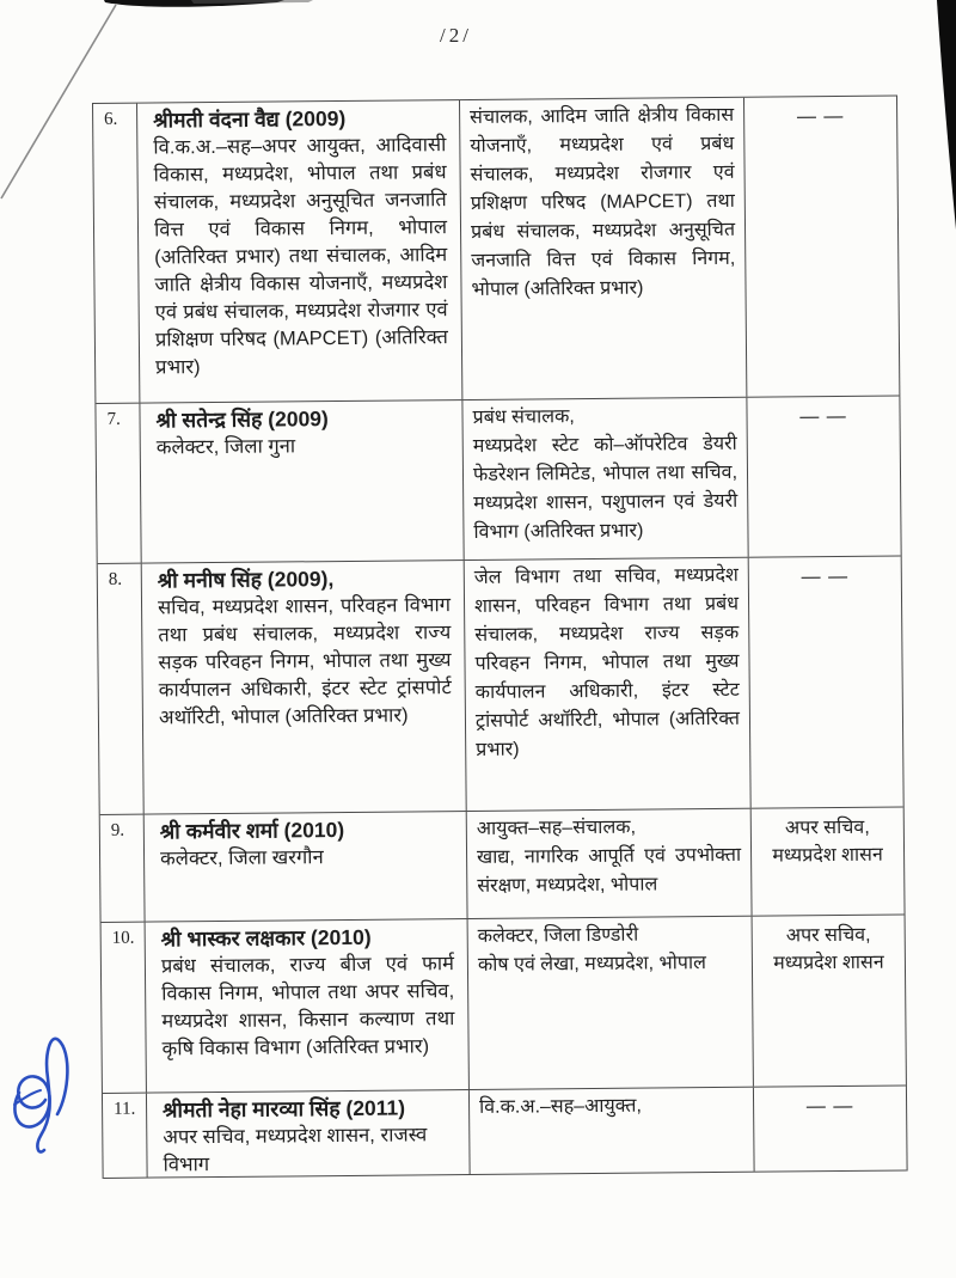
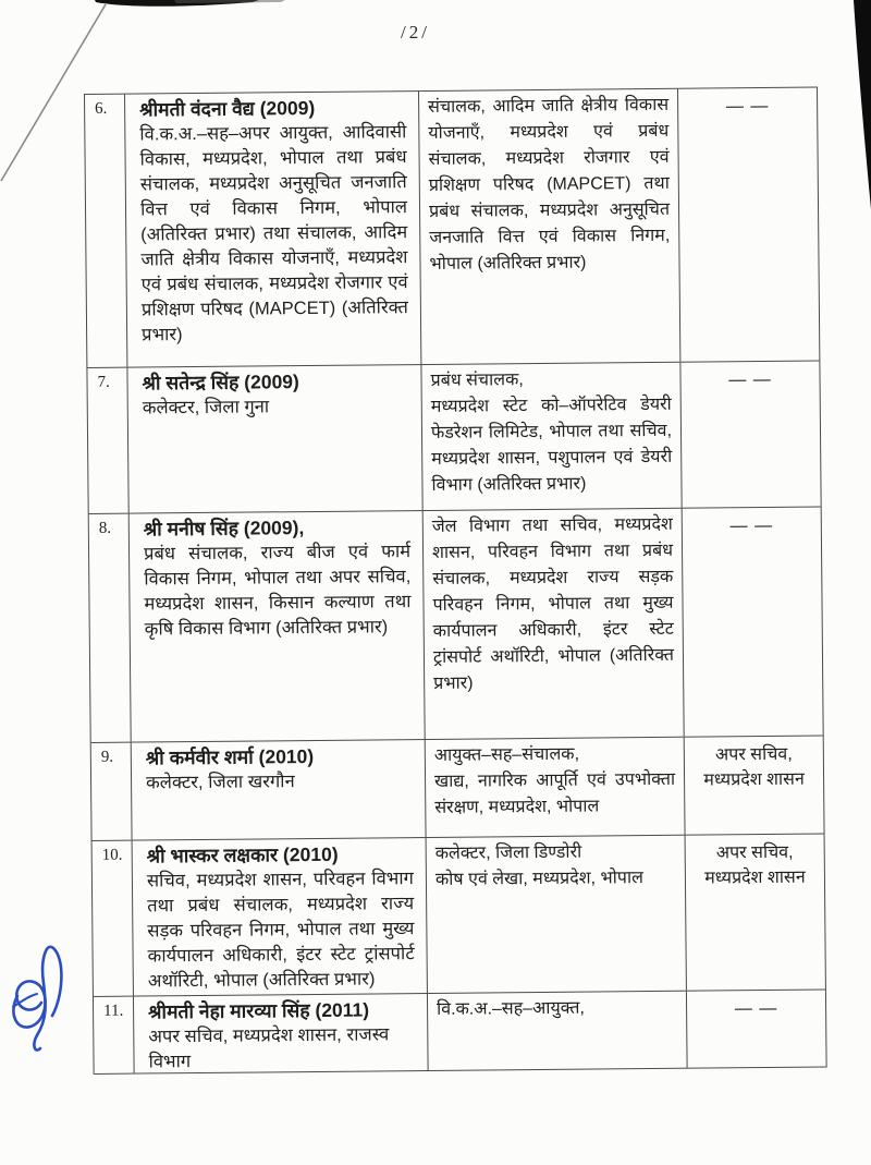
  /2/
  6.
  श्रीमती वंदना वैद्य (2009)
  वि.क.अ.–सह–अपर आयुक्त, आदिवासी विकास, मध्यप्रदेश, भोपाल तथा प्रबंध संचालक, मध्यप्रदेश अनुसूचित जनजाति वित्त एवं विकास निगम, भोपाल (अतिरिक्त प्रभार) तथा संचालक, आदिम जाति क्षेत्रीय विकास योजनाएँ, मध्यप्रदेश एवं प्रबंध संचालक, मध्यप्रदेश रोजगार एवं प्रशिक्षण परिषद (MAPCET) (अतिरिक्त प्रभार)
  संचालक, आदिम जाति क्षेत्रीय विकास योजनाएँ, मध्यप्रदेश एवं प्रबंध संचालक, मध्यप्रदेश रोजगार एवं प्रशिक्षण परिषद (MAPCET) तथा प्रबंध संचालक, मध्यप्रदेश अनुसूचित जनजाति वित्त एवं विकास निगम, भोपाल (अतिरिक्त प्रभार)
  — —
  7.
  श्री सतेन्द्र सिंह (2009)
  कलेक्टर, जिला गुना
  प्रबंध संचालक,
  मध्यप्रदेश स्टेट को–ऑपरेटिव डेयरी फेडरेशन लिमिटेड, भोपाल तथा सचिव, मध्यप्रदेश शासन, पशुपालन एवं डेयरी विभाग (अतिरिक्त प्रभार)
  — —
  8.
  श्री मनीष सिंह (2009),
- सचिव, मध्यप्रदेश शासन, परिवहन विभाग तथा प्रबंध संचालक, मध्यप्रदेश राज्य सड़क परिवहन निगम, भोपाल तथा मुख्य कार्यपालन अधिकारी, इंटर स्टेट ट्रांसपोर्ट अथॉरिटी, भोपाल (अतिरिक्त प्रभार)
+ प्रबंध संचालक, राज्य बीज एवं फार्म विकास निगम, भोपाल तथा अपर सचिव, मध्यप्रदेश शासन, किसान कल्याण तथा कृषि विकास विभाग (अतिरिक्त प्रभार)
  जेल विभाग तथा सचिव, मध्यप्रदेश शासन, परिवहन विभाग तथा प्रबंध संचालक, मध्यप्रदेश राज्य सड़क परिवहन निगम, भोपाल तथा मुख्य कार्यपालन अधिकारी, इंटर स्टेट ट्रांसपोर्ट अथॉरिटी, भोपाल (अतिरिक्त प्रभार)
  — —
  9.
  श्री कर्मवीर शर्मा (2010)
  कलेक्टर, जिला खरगौन
  आयुक्त–सह–संचालक,
  खाद्य, नागरिक आपूर्ति एवं उपभोक्ता संरक्षण, मध्यप्रदेश, भोपाल
  अपर सचिव,
  मध्यप्रदेश शासन
  10.
  श्री भास्कर लक्षकार (2010)
- प्रबंध संचालक, राज्य बीज एवं फार्म विकास निगम, भोपाल तथा अपर सचिव, मध्यप्रदेश शासन, किसान कल्याण तथा कृषि विकास विभाग (अतिरिक्त प्रभार)
+ सचिव, मध्यप्रदेश शासन, परिवहन विभाग तथा प्रबंध संचालक, मध्यप्रदेश राज्य सड़क परिवहन निगम, भोपाल तथा मुख्य कार्यपालन अधिकारी, इंटर स्टेट ट्रांसपोर्ट अथॉरिटी, भोपाल (अतिरिक्त प्रभार)
  कलेक्टर, जिला डिण्डोरी
  कोष एवं लेखा, मध्यप्रदेश, भोपाल
  अपर सचिव,
  मध्यप्रदेश शासन
  11.
  श्रीमती नेहा मारव्या सिंह (2011)
  अपर सचिव, मध्यप्रदेश शासन, राजस्व विभाग
  वि.क.अ.–सह–आयुक्त,
  — —
